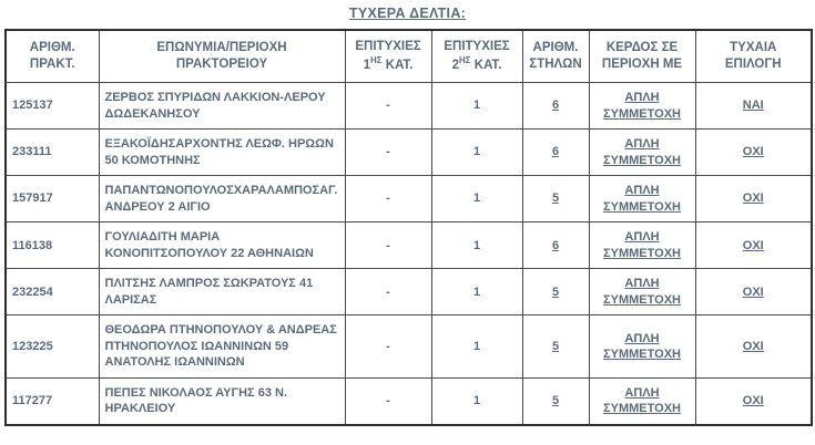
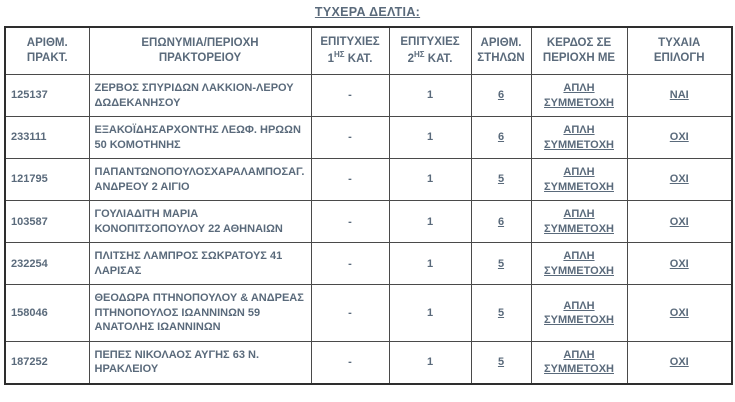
  ΤΥΧΕΡΑ ΔΕΛΤΙΑ:
  ΑΡΙΘΜ.ΠΡΑΚΤ.	ΕΠΩΝΥΜΙΑ/ΠΕΡΙΟΧΗΠΡΑΚΤΟΡΕΙΟΥ	ΕΠΙΤΥΧΙΕΣ1ΗΣ ΚΑΤ.	ΕΠΙΤΥΧΙΕΣ2ΗΣ ΚΑΤ.	ΑΡΙΘΜ.ΣΤΗΛΩΝ	ΚΕΡΔΟΣ ΣΕΠΕΡΙΟΧΗ ΜΕ	ΤΥΧΑΙΑΕΠΙΛΟΓΗ
  125137	ΖΕΡΒΟΣ ΣΠΥΡΙΔΩΝ ΛΑΚΚΙΟΝ-ΛΕΡΟΥ ΔΩΔΕΚΑΝΗΣΟΥ	-	1	6	ΑΠΛΗΣΥΜΜΕΤΟΧΗ	ΝΑΙ
  233111	ΕΞΑΚΟΪΔΗΣΑΡΧΟΝΤΗΣ ΛΕΩΦ. ΗΡΩΩΝ 50 ΚΟΜΟΤΗΝΗΣ	-	1	6	ΑΠΛΗΣΥΜΜΕΤΟΧΗ	ΟΧΙ
- 157917	ΠΑΠΑΝΤΩΝΟΠΟΥΛΟΣΧΑΡΑΛΑΜΠΟΣΑΓ. ΑΝΔΡΕΟΥ 2 ΑΙΓΙΟ	-	1	5	ΑΠΛΗΣΥΜΜΕΤΟΧΗ	ΟΧΙ
+ 121795	ΠΑΠΑΝΤΩΝΟΠΟΥΛΟΣΧΑΡΑΛΑΜΠΟΣΑΓ. ΑΝΔΡΕΟΥ 2 ΑΙΓΙΟ	-	1	5	ΑΠΛΗΣΥΜΜΕΤΟΧΗ	ΟΧΙ
- 116138	ΓΟΥΛΙΑΔΙΤΗ ΜΑΡΙΑ ΚΟΝΟΠΙΤΣΟΠΟΥΛΟΥ 22 ΑΘΗΝΑΙΩΝ	-	1	6	ΑΠΛΗΣΥΜΜΕΤΟΧΗ	ΟΧΙ
+ 103587	ΓΟΥΛΙΑΔΙΤΗ ΜΑΡΙΑ ΚΟΝΟΠΙΤΣΟΠΟΥΛΟΥ 22 ΑΘΗΝΑΙΩΝ	-	1	6	ΑΠΛΗΣΥΜΜΕΤΟΧΗ	ΟΧΙ
  232254	ΠΛΙΤΣΗΣ ΛΑΜΠΡΟΣ ΣΩΚΡΑΤΟΥΣ 41 ΛΑΡΙΣΑΣ	-	1	5	ΑΠΛΗΣΥΜΜΕΤΟΧΗ	ΟΧΙ
- 123225	ΘΕΟΔΩΡΑ ΠΤΗΝΟΠΟΥΛΟΥ & ΑΝΔΡΕΑΣ ΠΤΗΝΟΠΟΥΛΟΣ ΙΩΑΝΝΙΝΩΝ 59 ΑΝΑΤΟΛΗΣ ΙΩΑΝΝΙΝΩΝ	-	1	5	ΑΠΛΗΣΥΜΜΕΤΟΧΗ	ΟΧΙ
+ 158046	ΘΕΟΔΩΡΑ ΠΤΗΝΟΠΟΥΛΟΥ & ΑΝΔΡΕΑΣ ΠΤΗΝΟΠΟΥΛΟΣ ΙΩΑΝΝΙΝΩΝ 59 ΑΝΑΤΟΛΗΣ ΙΩΑΝΝΙΝΩΝ	-	1	5	ΑΠΛΗΣΥΜΜΕΤΟΧΗ	ΟΧΙ
- 117277	ΠΕΠΕΣ ΝΙΚΟΛΑΟΣ ΑΥΓΗΣ 63 Ν. ΗΡΑΚΛΕΙΟΥ	-	1	5	ΑΠΛΗΣΥΜΜΕΤΟΧΗ	ΟΧΙ
+ 187252	ΠΕΠΕΣ ΝΙΚΟΛΑΟΣ ΑΥΓΗΣ 63 Ν. ΗΡΑΚΛΕΙΟΥ	-	1	5	ΑΠΛΗΣΥΜΜΕΤΟΧΗ	ΟΧΙ
